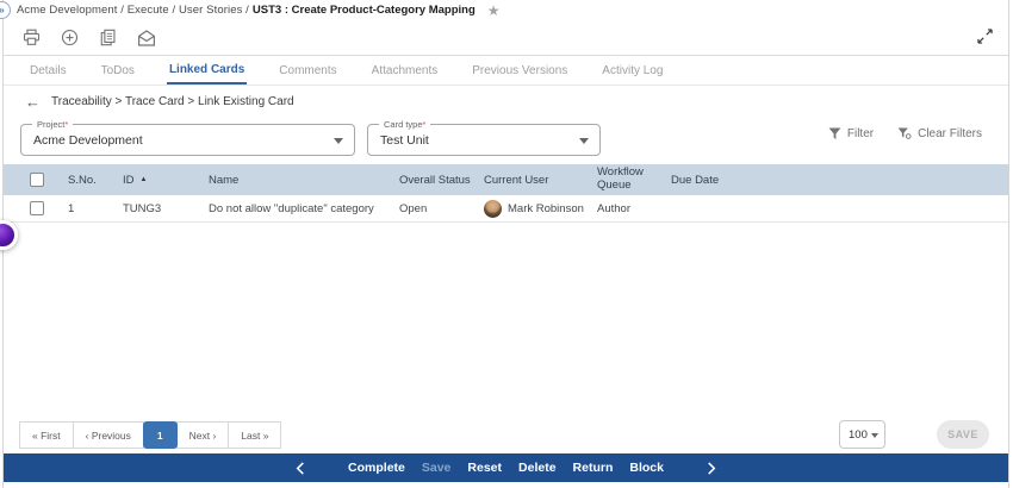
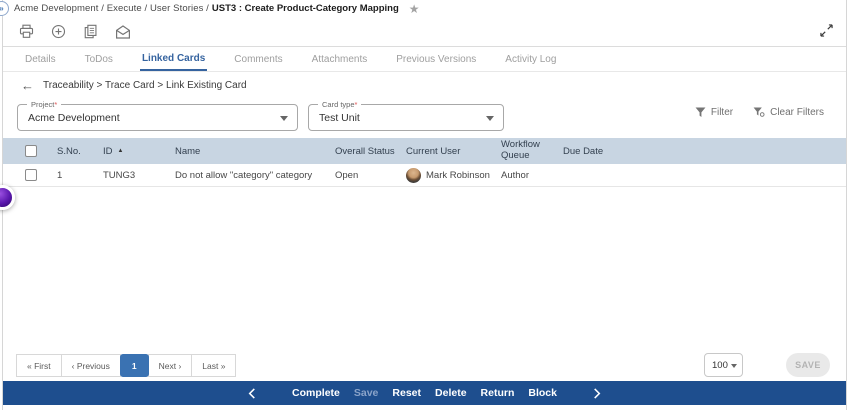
  »
  Acme Development / Execute / User Stories /
  UST3 : Create Product-Category Mapping
  ★
  Details
  ToDos
  Linked Cards
  Comments
  Attachments
  Previous Versions
  Activity Log
  ←
  Traceability > Trace Card > Link Existing Card
  Project*
  Acme Development
  Card type*
  Test Unit
  Filter
  Clear Filters
  S.No.
  ID
  Name
  Overall Status
  Current User
  Workflow Queue
  Due Date
  1
  TUNG3
- Do not allow "duplicate" category
+ Do not allow "category" category
  Open
  Mark Robinson
  Author
  « First
  ‹ Previous
  1
  Next ›
  Last »
  100
  SAVE
  Complete
  Save
  Reset
  Delete
  Return
  Block
